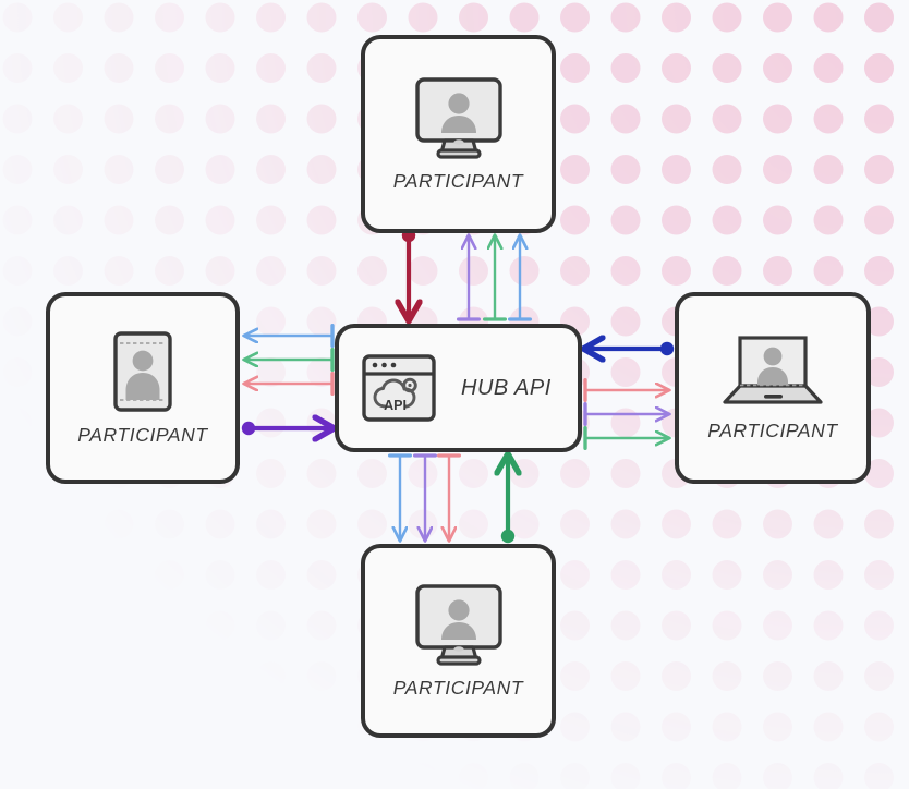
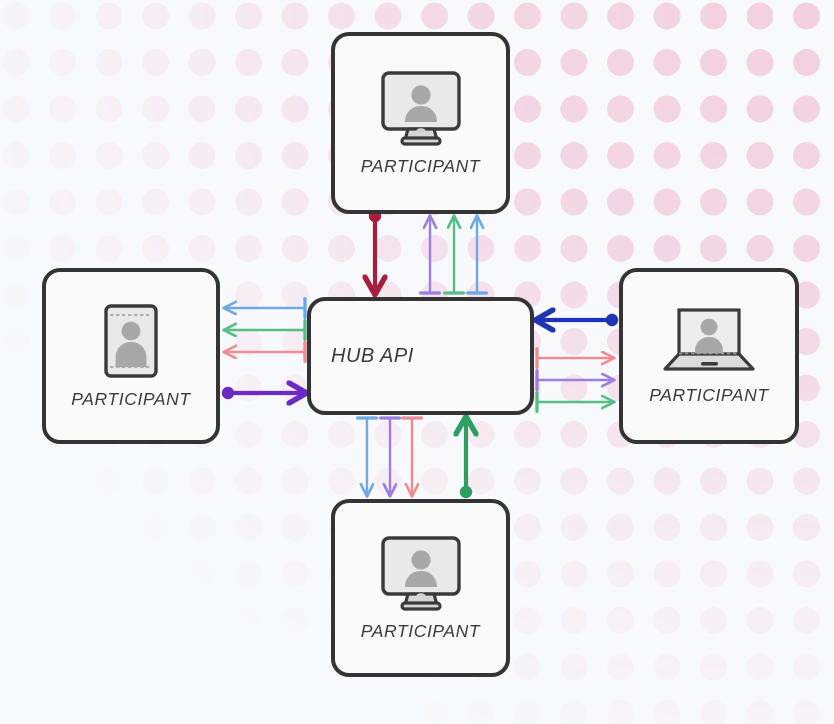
  PARTICIPANT
  PARTICIPANT
- API
  HUB API
  PARTICIPANT
  PARTICIPANT
